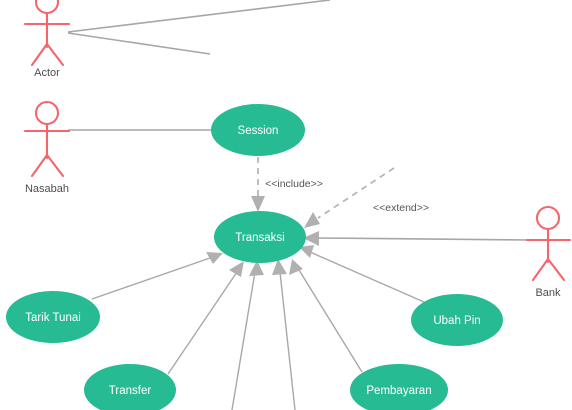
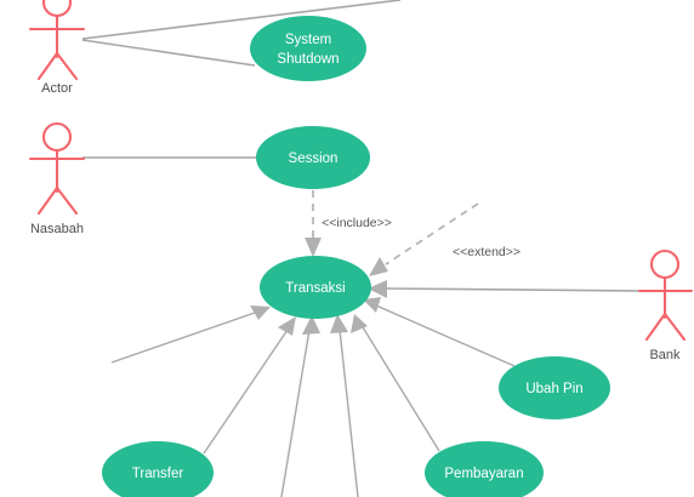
  <<include>>
  <<extend>>
+ System
+ Shutdown
  Session
  Transaksi
- Tarik Tunai
  Ubah Pin
  Transfer
  Pembayaran
  Actor
  Nasabah
  Bank
